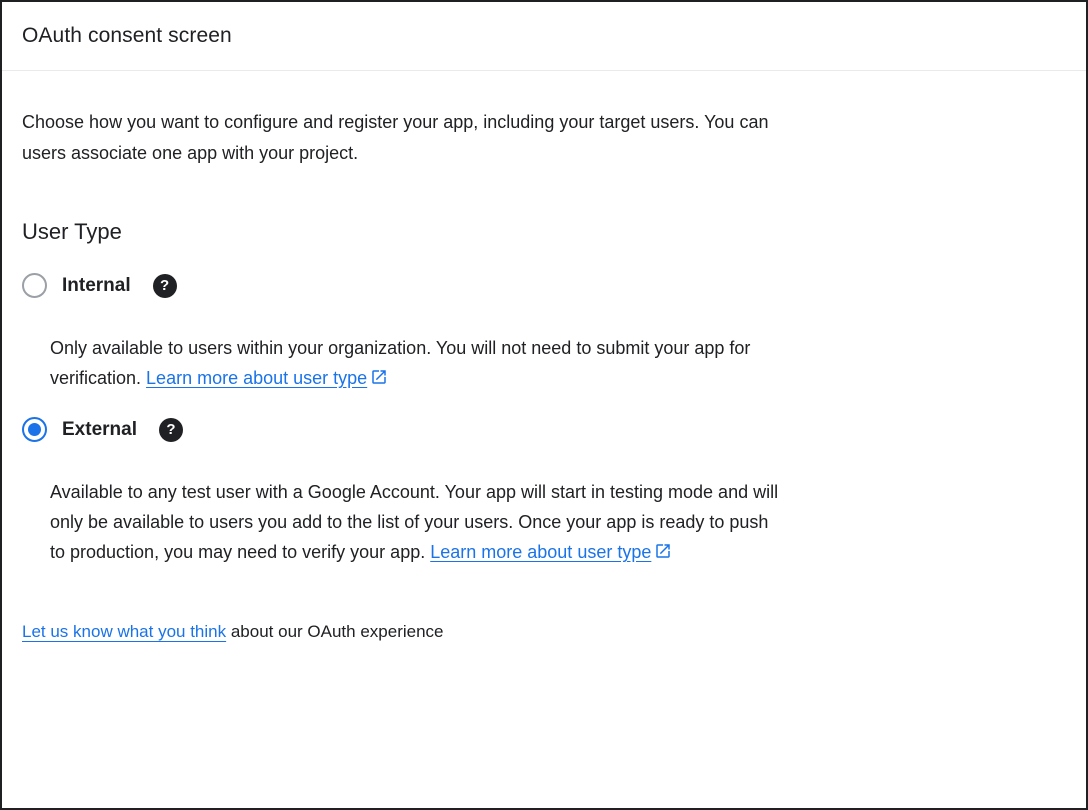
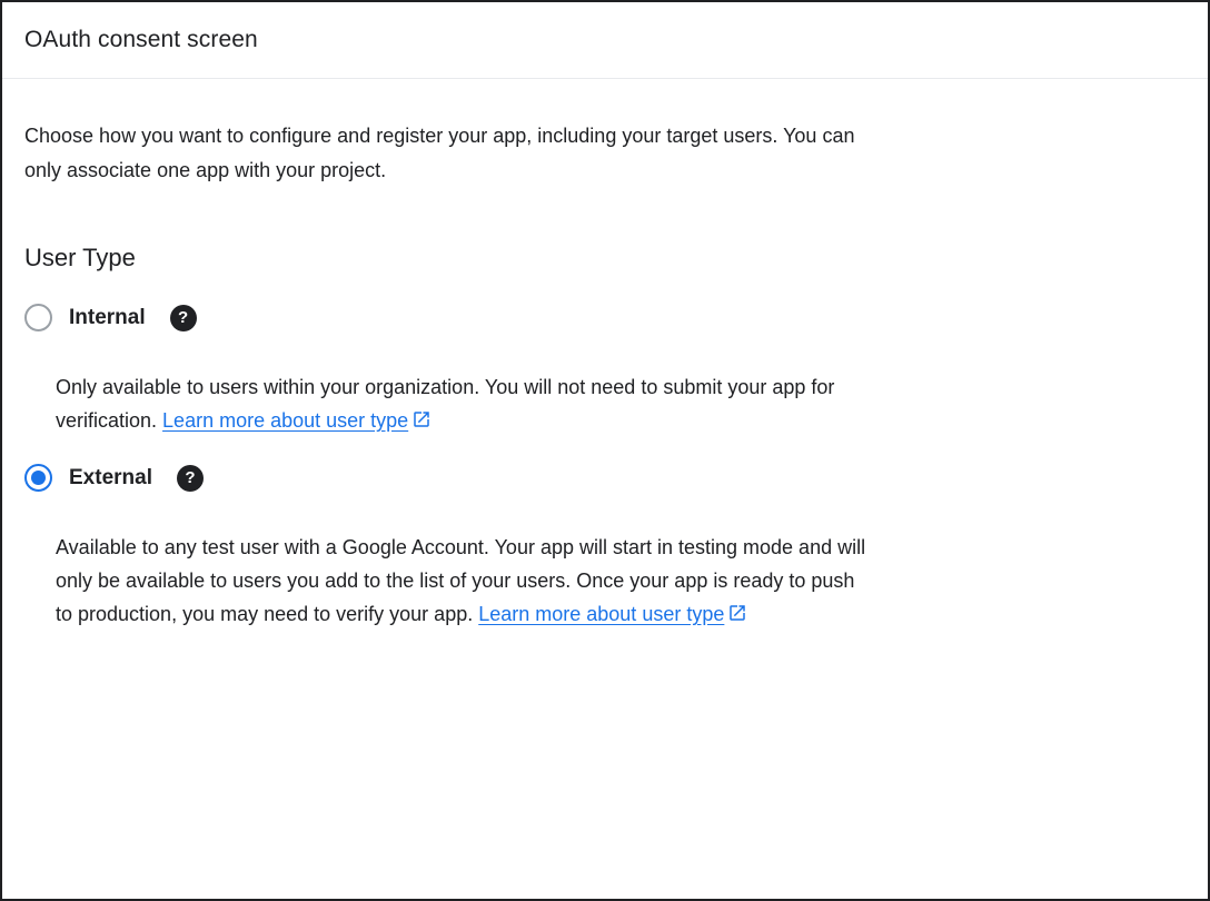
  OAuth consent screen
- Choose how you want to configure and register your app, including your target users. You can users associate one app with your project.
+ Choose how you want to configure and register your app, including your target users. You can only associate one app with your project.
  User Type
  Internal
  ?
  Only available to users within your organization. You will not need to submit your app for verification. Learn more about user type
  External
  ?
  Available to any test user with a Google Account. Your app will start in testing mode and will only be available to users you add to the list of your users. Once your app is ready to push to production, you may need to verify your app. Learn more about user type
- Let us know what you think about our OAuth experience
